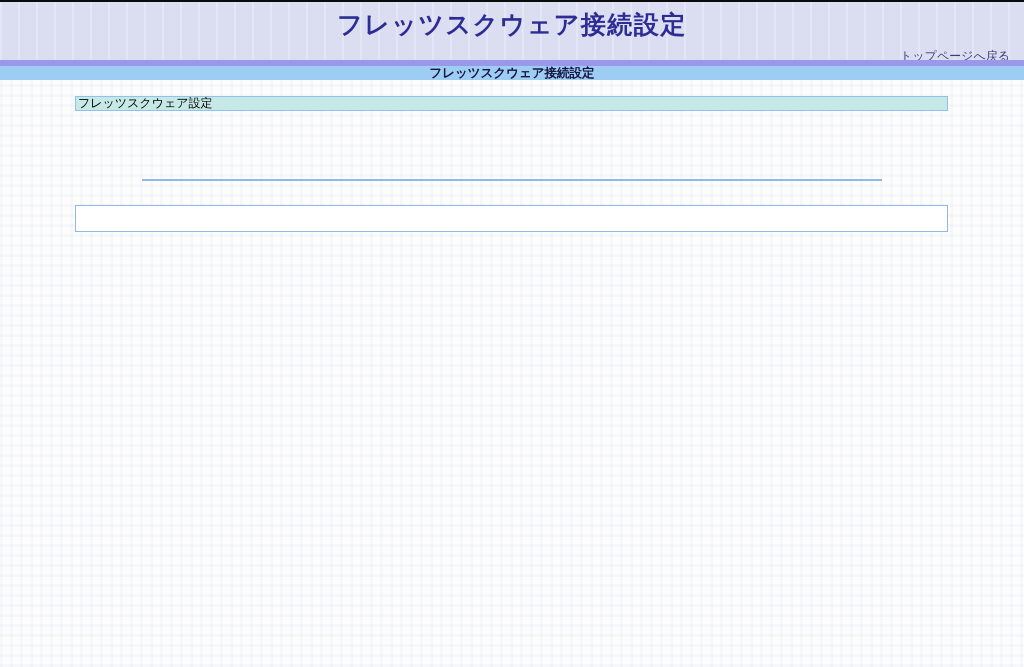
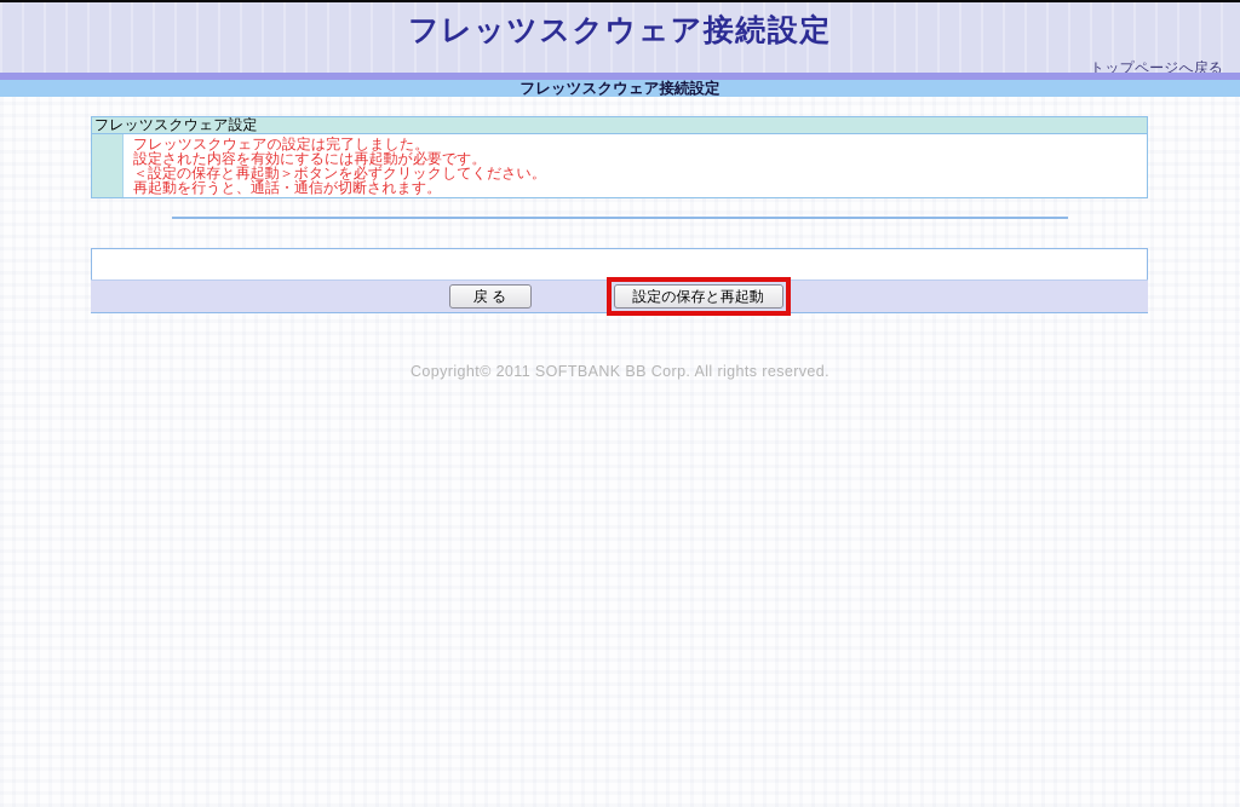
  フレッツスクウェア接続設定
  トップページへ戻る
  フレッツスクウェア接続設定
  フレッツスクウェア設定
+ フレッツスクウェアの設定は完了しました。
+ 設定された内容を有効にするには再起動が必要です。
+ ＜設定の保存と再起動＞ボタンを必ずクリックしてください。
+ 再起動を行うと、通話・通信が切断されます。
+ 戻 る
+ 設定の保存と再起動
+ Copyright© 2011 SOFTBANK BB Corp. All rights reserved.
